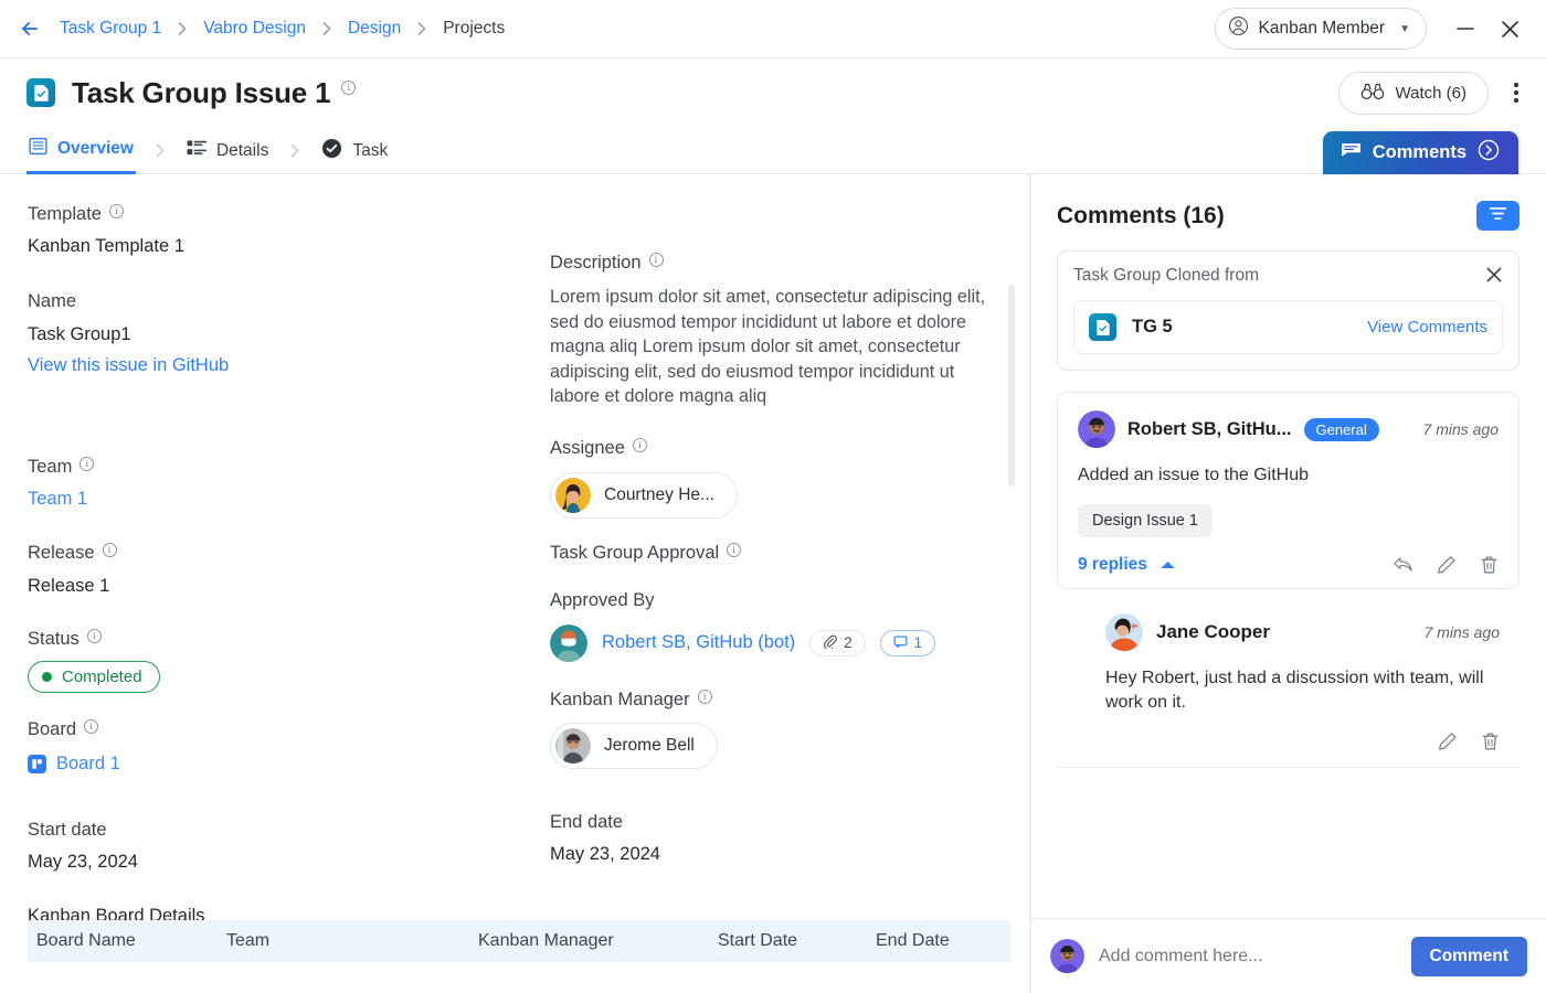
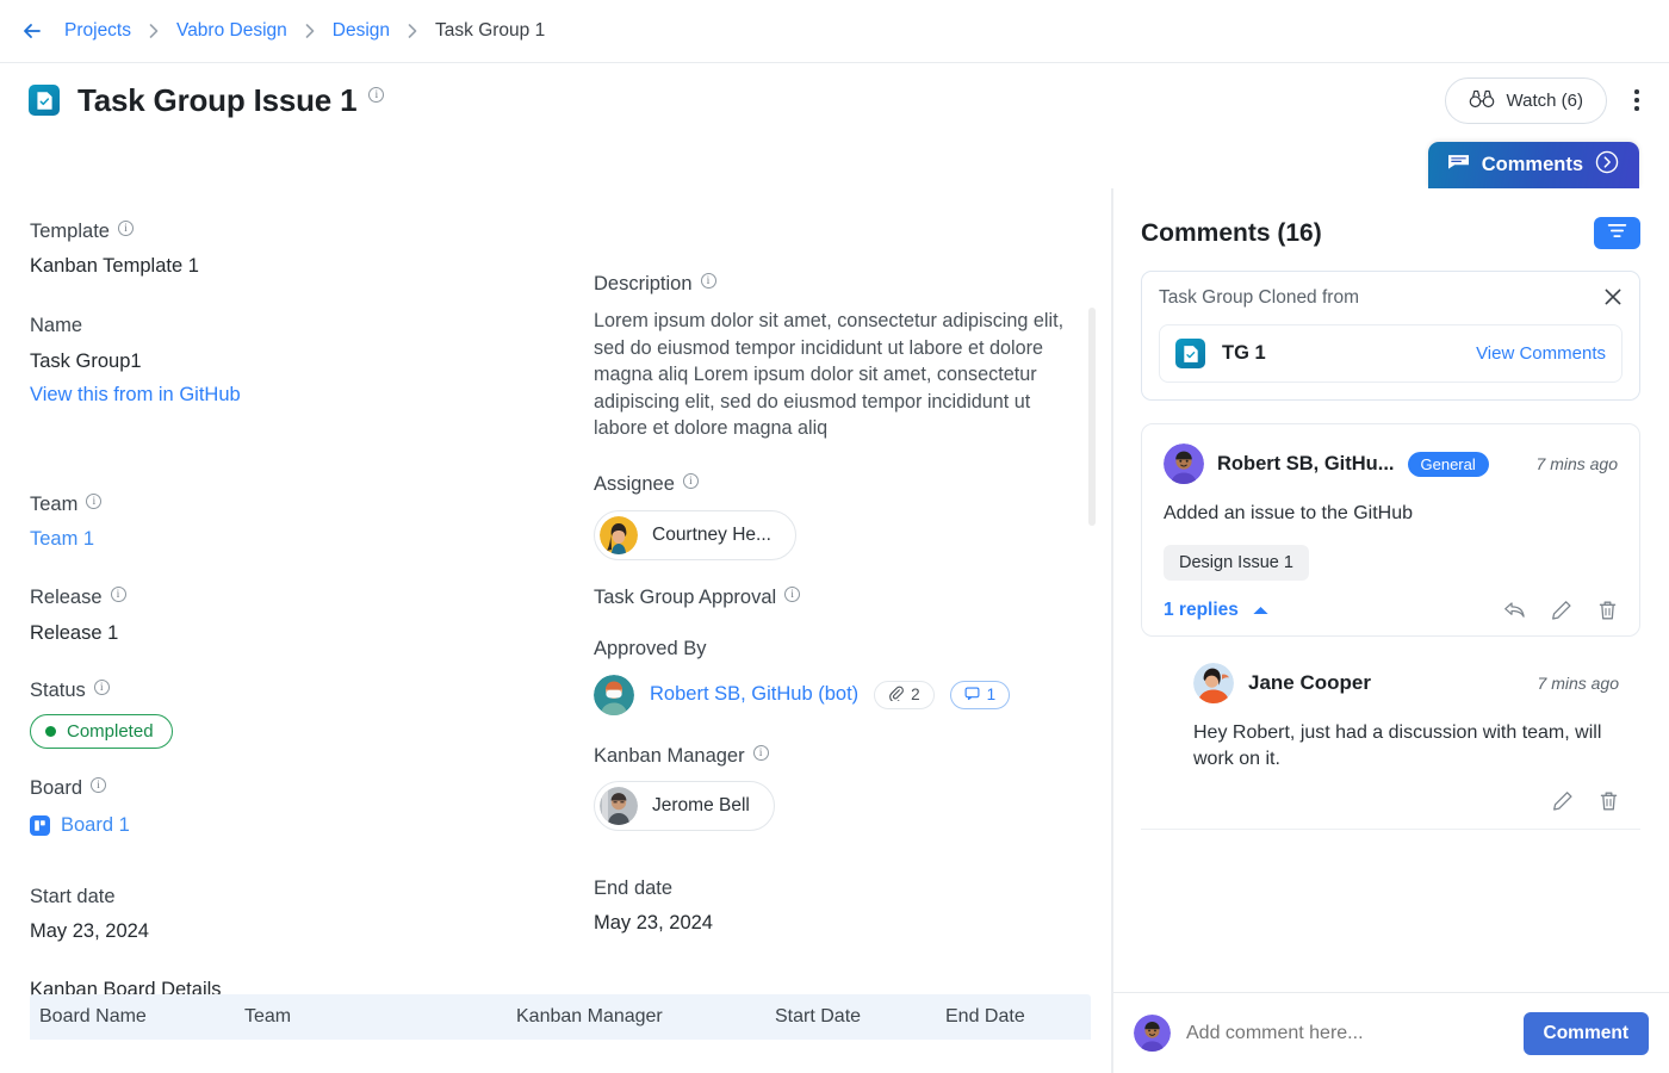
- Task Group 1
+ Projects
  Vabro Design
  Design
- Projects
+ Task Group 1
- Kanban Member
- ▼
  Task Group Issue 1
  Watch (6)
- Overview
- Details
- Task
  Comments
  Template
  Kanban Template 1
  Name
  Task Group1
- View this issue in GitHub
+ View this from in GitHub
  Team
  Team 1
  Release
  Release 1
  Status
  Completed
  Board
  Board 1
  Start date
  May 23, 2024
  Kanban Board Details
  Description
  Lorem ipsum dolor sit amet, consectetur adipiscing elit, sed do eiusmod tempor incididunt ut labore et dolore magna aliq Lorem ipsum dolor sit amet, consectetur adipiscing elit, sed do eiusmod tempor incididunt ut labore et dolore magna aliq
  Assignee
  Courtney He...
  Task Group Approval
  Approved By
  Robert SB, GitHub (bot)
  2
  1
  Kanban Manager
  Jerome Bell
  End date
  May 23, 2024
  Board Name
  Team
  Kanban Manager
  Start Date
  End Date
  Comments (16)
  Task Group Cloned from
- TG 5
+ TG 1
  View Comments
  Robert SB, GitHu...
  General
  7 mins ago
  Added an issue to the GitHub
  Design Issue 1
- 9 replies
+ 1 replies
  Jane Cooper
  7 mins ago
  Hey Robert, just had a discussion with team, will work on it.
  Add comment here...
  Comment
